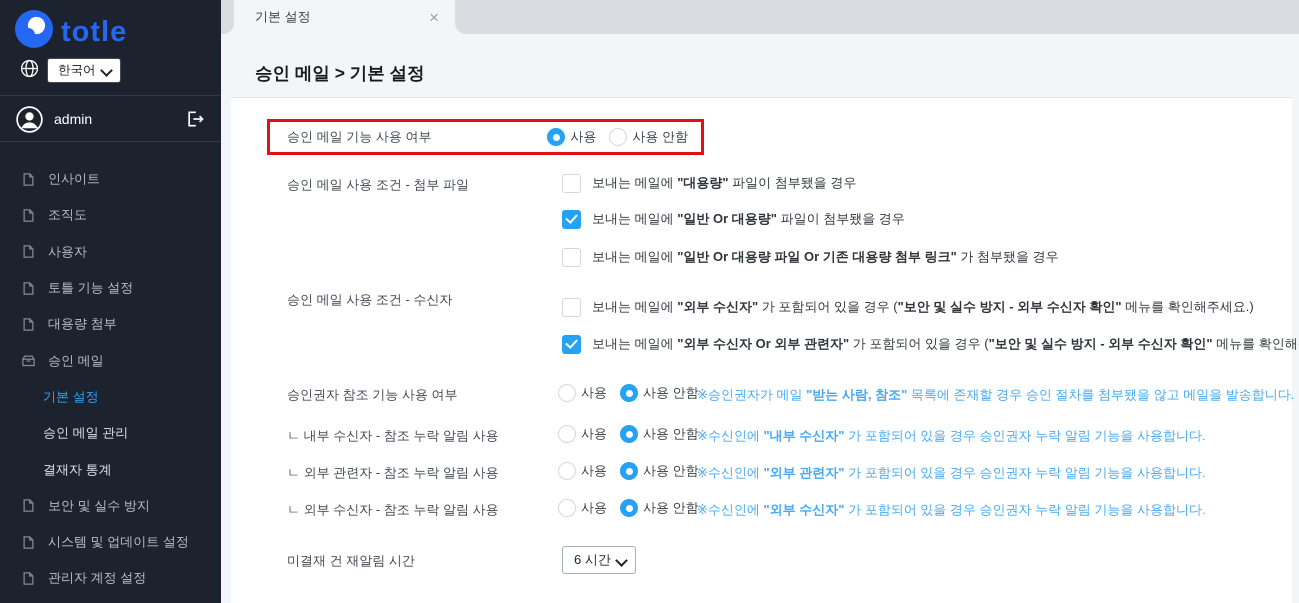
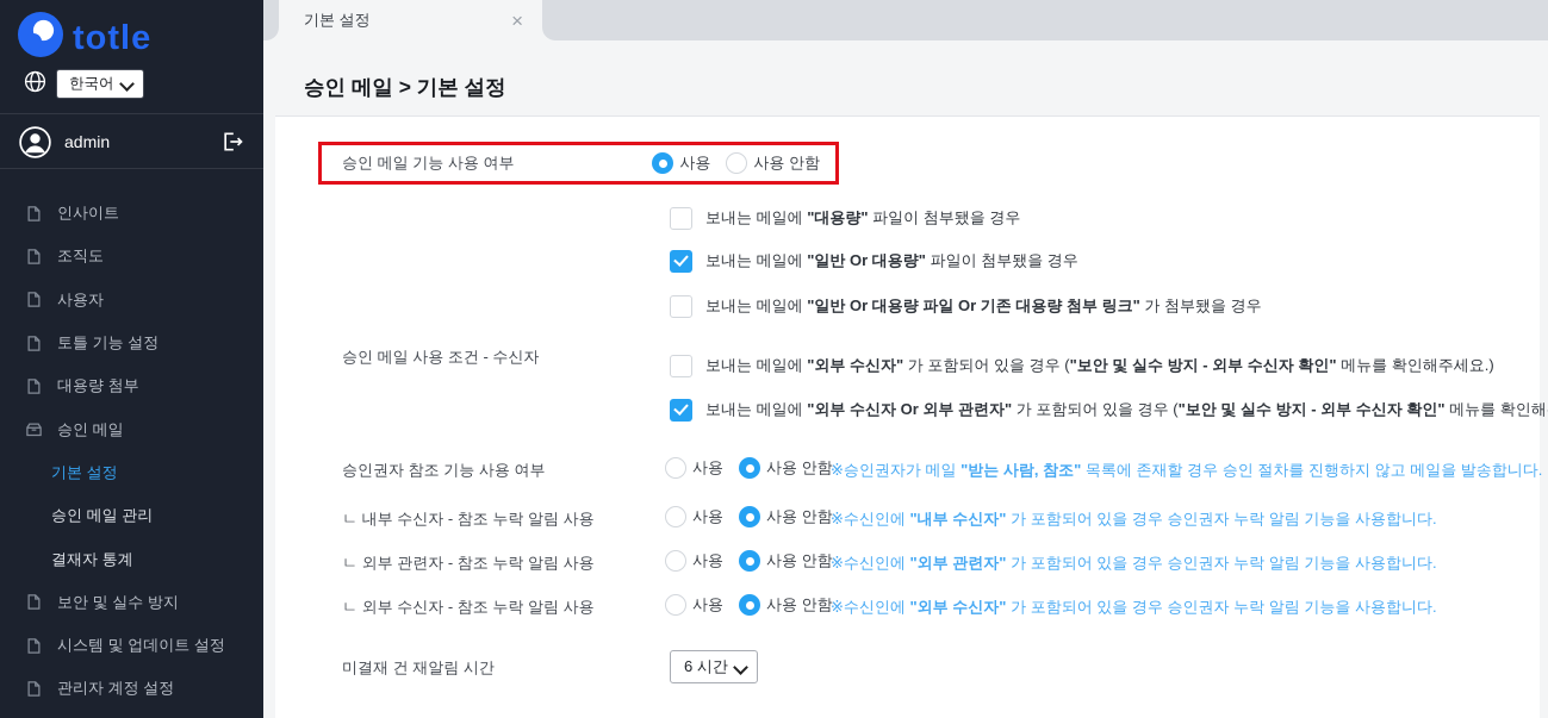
  totle
  한국어
  admin
  인사이트
  조직도
  사용자
  토틀 기능 설정
  대용량 첨부
  승인 메일
  기본 설정
  승인 메일 관리
  결재자 통계
  보안 및 실수 방지
  시스템 및 업데이트 설정
  관리자 계정 설정
  기본 설정
  ×
  승인 메일 > 기본 설정
  승인 메일 기능 사용 여부
  사용
  사용 안함
- 승인 메일 사용 조건 - 첨부 파일
  보내는 메일에 "대용량" 파일이 첨부됐을 경우
  보내는 메일에 "일반 Or 대용량" 파일이 첨부됐을 경우
  보내는 메일에 "일반 Or 대용량 파일 Or 기존 대용량 첨부 링크" 가 첨부됐을 경우
  승인 메일 사용 조건 - 수신자
  보내는 메일에 "외부 수신자" 가 포함되어 있을 경우 ("보안 및 실수 방지 - 외부 수신자 확인" 메뉴를 확인해주세요.)
  보내는 메일에 "외부 수신자 Or 외부 관련자" 가 포함되어 있을 경우 ("보안 및 실수 방지 - 외부 수신자 확인" 메뉴를 확인해
  승인권자 참조 기능 사용 여부
  사용
  사용 안함
- ※승인권자가 메일 "받는 사람, 참조" 목록에 존재할 경우 승인 절차를 첨부됐을 않고 메일을 발송합니다.
+ ※승인권자가 메일 "받는 사람, 참조" 목록에 존재할 경우 승인 절차를 진행하지 않고 메일을 발송합니다.
  ㄴ 내부 수신자 - 참조 누락 알림 사용
  사용
  사용 안함
  ※수신인에 "내부 수신자" 가 포함되어 있을 경우 승인권자 누락 알림 기능을 사용합니다.
  ㄴ 외부 관련자 - 참조 누락 알림 사용
  사용
  사용 안함
  ※수신인에 "외부 관련자" 가 포함되어 있을 경우 승인권자 누락 알림 기능을 사용합니다.
  ㄴ 외부 수신자 - 참조 누락 알림 사용
  사용
  사용 안함
  ※수신인에 "외부 수신자" 가 포함되어 있을 경우 승인권자 누락 알림 기능을 사용합니다.
  미결재 건 재알림 시간
  6 시간
